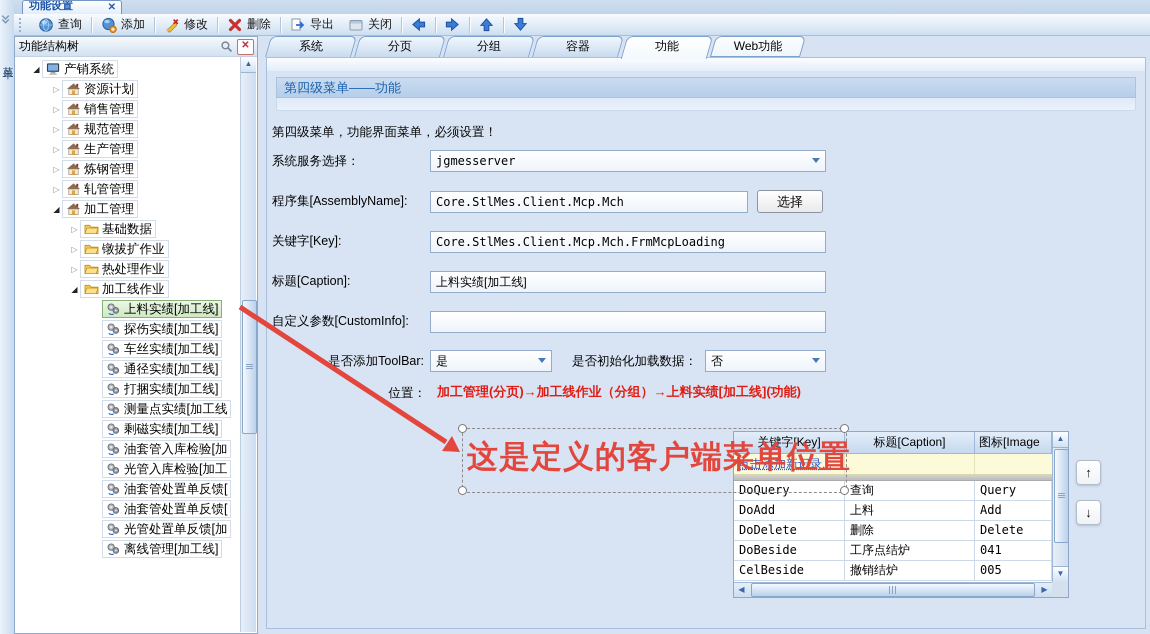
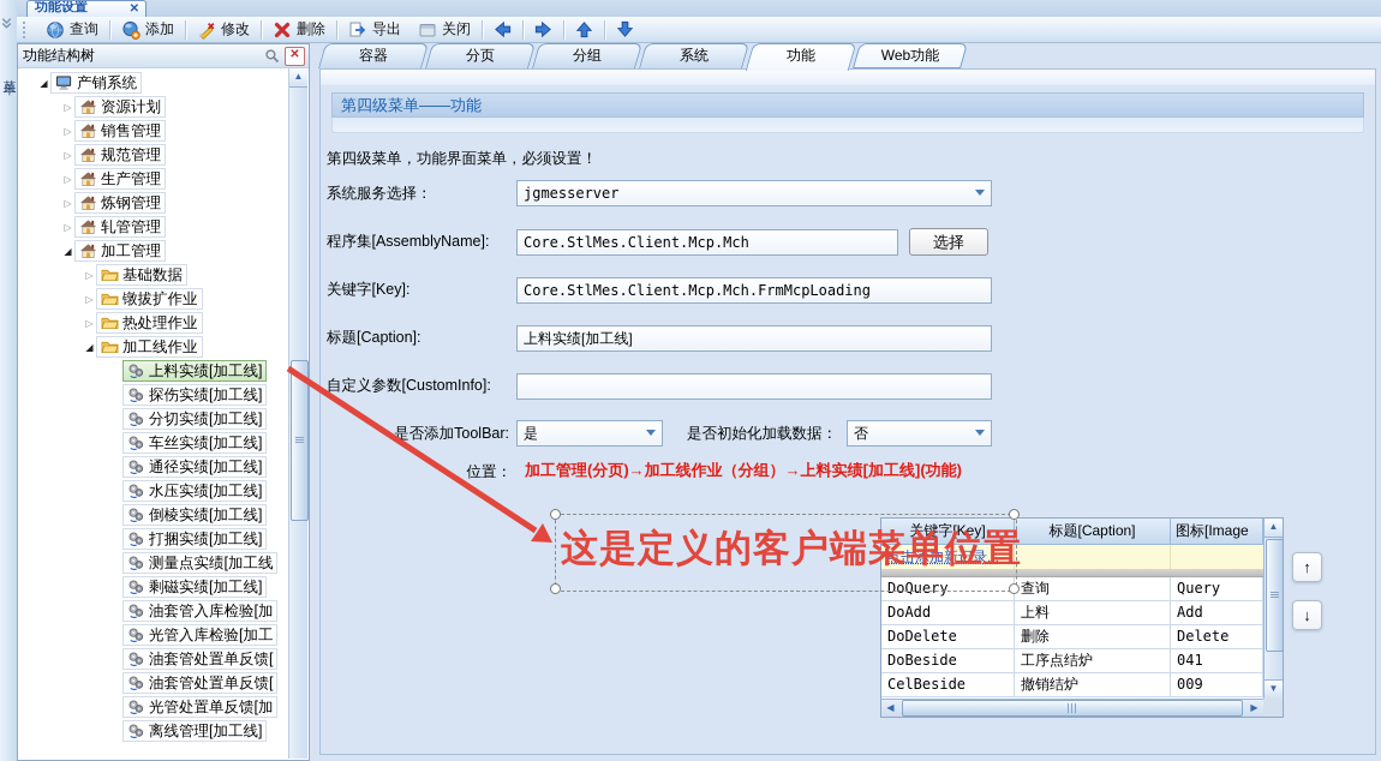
  -
  功能设置
  ✕
  查询
  添加
  修改
  删除
  导出
  关闭
  功能结构树
  ✕
  ◢
  产销系统
  ▷
  资源计划
  ▷
  销售管理
  ▷
  规范管理
  ▷
  生产管理
  ▷
  炼钢管理
  ▷
  轧管管理
  ◢
  加工管理
  ▷
  基础数据
  ▷
  镦拔扩作业
  ▷
  热处理作业
  ◢
  加工线作业
  上料实绩[加工线]
  探伤实绩[加工线]
+ 分切实绩[加工线]
  车丝实绩[加工线]
  通径实绩[加工线]
+ 水压实绩[加工线]
+ 倒棱实绩[加工线]
  打捆实绩[加工线]
  测量点实绩[加工线
  剩磁实绩[加工线]
  油套管入库检验[加
  光管入库检验[加工
  油套管处置单反馈[
  油套管处置单反馈[
  光管处置单反馈[加
  离线管理[加工线]
  ▲
- 系统
+ 容器
  分页
  分组
- 容器
+ 系统
  功能
  Web功能
  第四级菜单——功能
  第四级菜单，功能界面菜单，必须设置！
  系统服务选择：
  jgmesserver
  程序集[AssemblyName]:
  Core.StlMes.Client.Mcp.Mch
  选择
  关键字[Key]:
  Core.StlMes.Client.Mcp.Mch.FrmMcpLoading
  标题[Caption]:
  上料实绩[加工线]
  自定义参数[CustomInfo]:
  是否添加ToolBar:
  是
  是否初始化加载数据：
  否
  位置：
  加工管理(分页)→加工线作业（分组）→上料实绩[加工线](功能)
  关键字[Key]
  标题[Caption]
  图标[Image
  点击添加新记录...
  DoQuery
  查询
  Query
  DoAdd
  上料
  Add
  DoDelete
  删除
  Delete
  DoBeside
  工序点结炉
  041
  CelBeside
  撤销结炉
- 005
+ 009
  ▲
  ▼
  ◀
  ▶
  ↑
  ↓
  这是定义的客户端菜单位置
